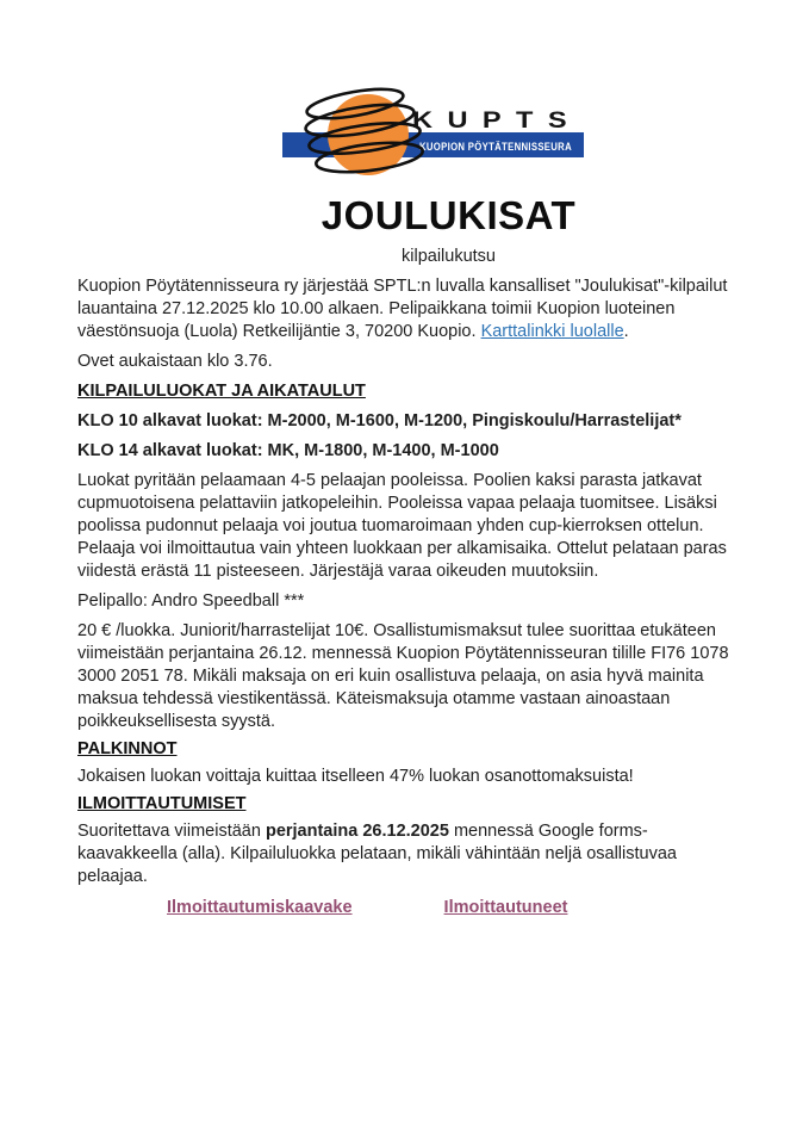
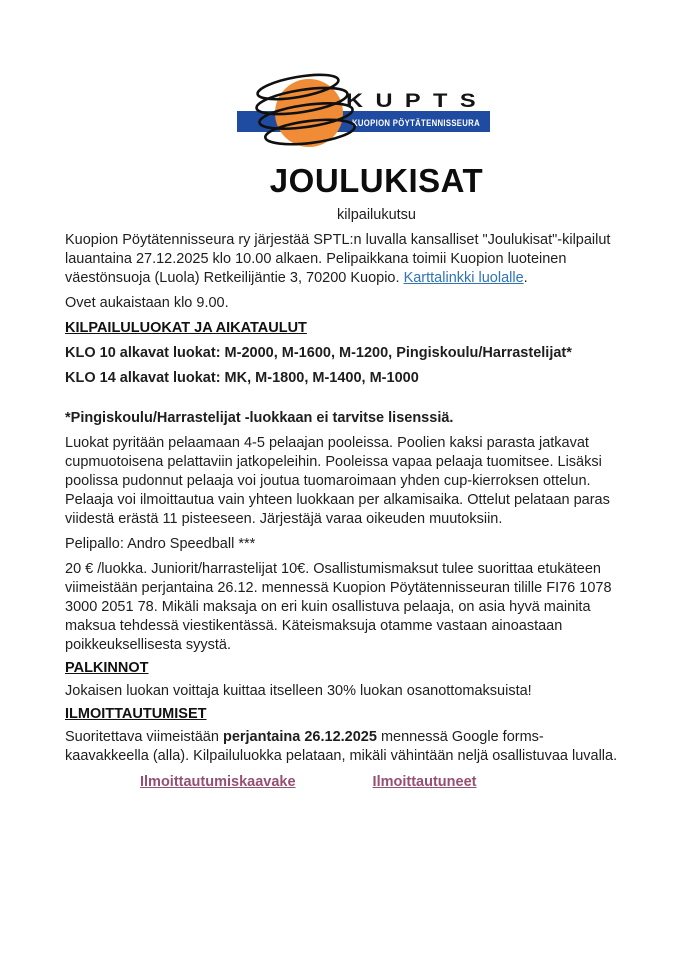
  KUOPION PÖYTÄTENNISSEURA
  KUPTS
  JOULUKISAT
  kilpailukutsu
  Kuopion Pöytätennisseura ry järjestää SPTL:n luvalla kansalliset "Joulukisat"-kilpailut lauantaina 27.12.2025 klo 10.00 alkaen. Pelipaikkana toimii Kuopion luoteinen väestönsuoja (Luola) Retkeilijäntie 3, 70200 Kuopio. Karttalinkki luolalle.
- Ovet aukaistaan klo 3.76.
+ Ovet aukaistaan klo 9.00.
  KILPAILULUOKAT JA AIKATAULUT
  KLO 10 alkavat luokat: M-2000, M-1600, M-1200, Pingiskoulu/Harrastelijat*
  KLO 14 alkavat luokat: MK, M-1800, M-1400, M-1000
+ *Pingiskoulu/Harrastelijat -luokkaan ei tarvitse lisenssiä.
  Luokat pyritään pelaamaan 4-5 pelaajan pooleissa. Poolien kaksi parasta jatkavat cupmuotoisena pelattaviin jatkopeleihin. Pooleissa vapaa pelaaja tuomitsee. Lisäksi poolissa pudonnut pelaaja voi joutua tuomaroimaan yhden cup-kierroksen ottelun. Pelaaja voi ilmoittautua vain yhteen luokkaan per alkamisaika. Ottelut pelataan paras viidestä erästä 11 pisteeseen. Järjestäjä varaa oikeuden muutoksiin.
  Pelipallo: Andro Speedball ***
  20 € /luokka. Juniorit/harrastelijat 10€. Osallistumismaksut tulee suorittaa etukäteen viimeistään perjantaina 26.12. mennessä Kuopion Pöytätennisseuran tilille FI76 1078 3000 2051 78. Mikäli maksaja on eri kuin osallistuva pelaaja, on asia hyvä mainita maksua tehdessä viestikentässä. Käteismaksuja otamme vastaan ainoastaan poikkeuksellisesta syystä.
  PALKINNOT
- Jokaisen luokan voittaja kuittaa itselleen 47% luokan osanottomaksuista!
+ Jokaisen luokan voittaja kuittaa itselleen 30% luokan osanottomaksuista!
  ILMOITTAUTUMISET
- Suoritettava viimeistään perjantaina 26.12.2025 mennessä Google forms-kaavakkeella (alla). Kilpailuluokka pelataan, mikäli vähintään neljä osallistuvaa pelaajaa.
+ Suoritettava viimeistään perjantaina 26.12.2025 mennessä Google forms-kaavakkeella (alla). Kilpailuluokka pelataan, mikäli vähintään neljä osallistuvaa luvalla.
  Ilmoittautumiskaavake
  Ilmoittautuneet
